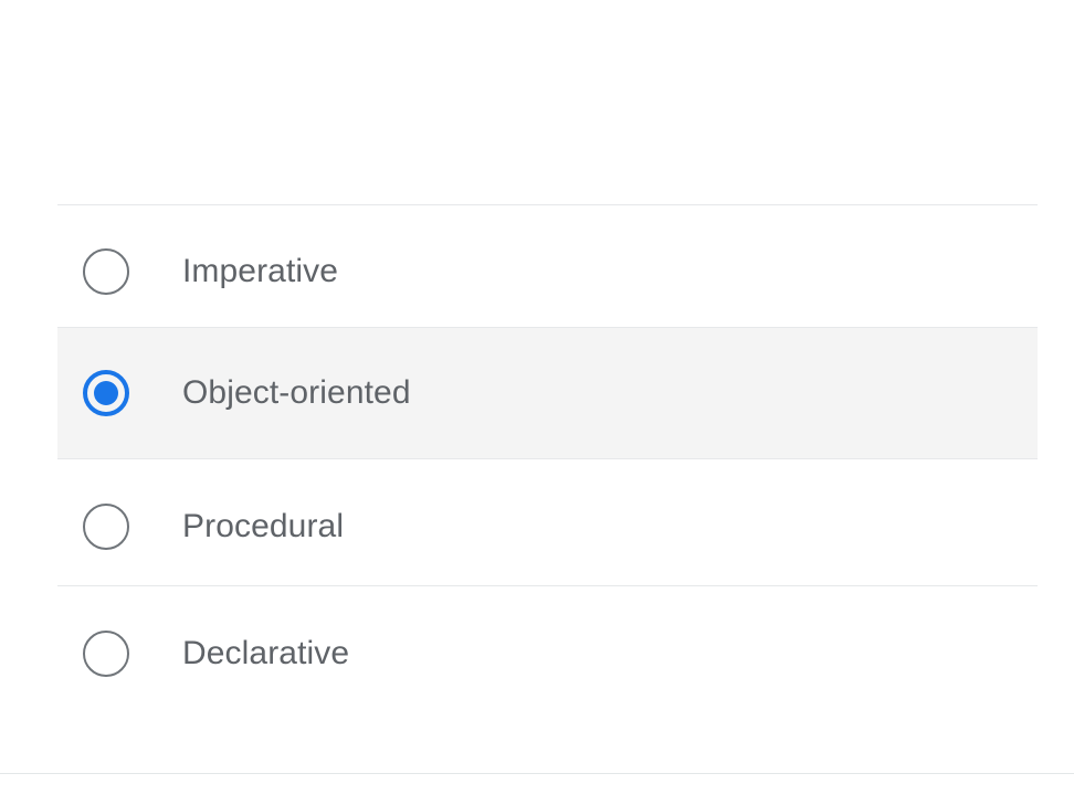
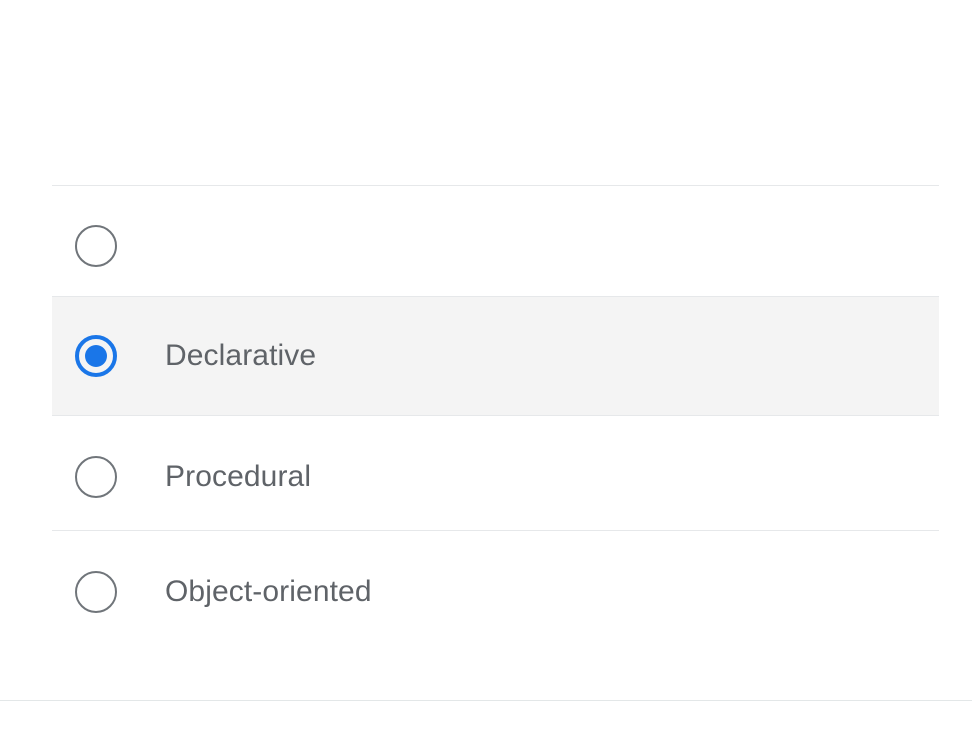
- Imperative
- Object-oriented
+ Declarative
  Procedural
- Declarative
+ Object-oriented
